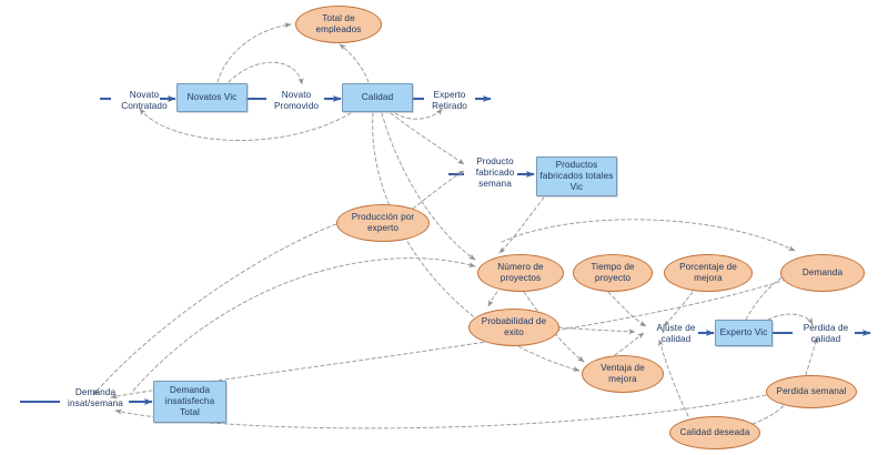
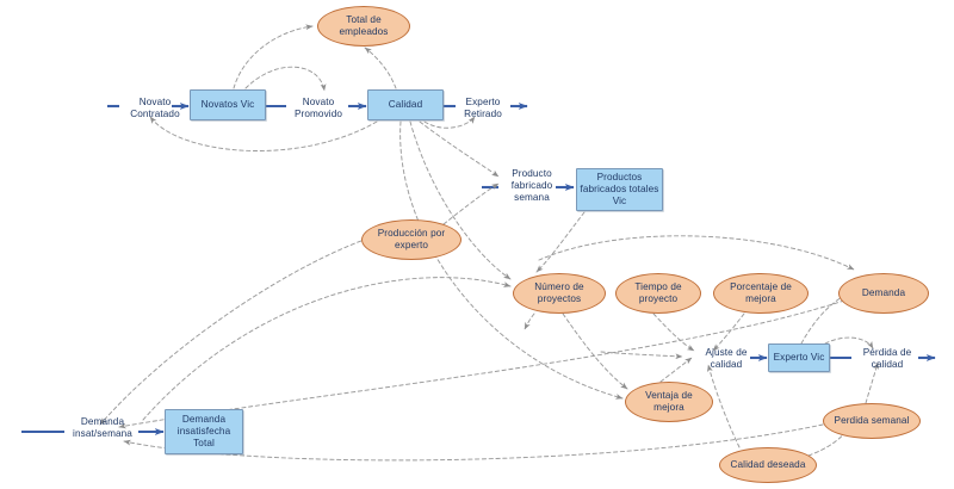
  Novatos Vic
  Calidad
  Productos
  fabricados totales
  Vic
  Experto Vic
  Demanda
  insatisfecha
  Total
  Total de
  empleados
  Producción por
  experto
  Número de
  proyectos
  Tiempo de
  proyecto
  Porcentaje de
  mejora
  Demanda
- Probabilidad de
- exito
  Ventaja de
  mejora
  Perdida semanal
  Calidad deseada
  Novato
  Contratado
  Novato
  Promovido
  Experto
  Retirado
  Producto
  fabricado
  semana
  Ajuste de
  calidad
  Pérdida de
  calidad
  Demanda
  insat/semana
